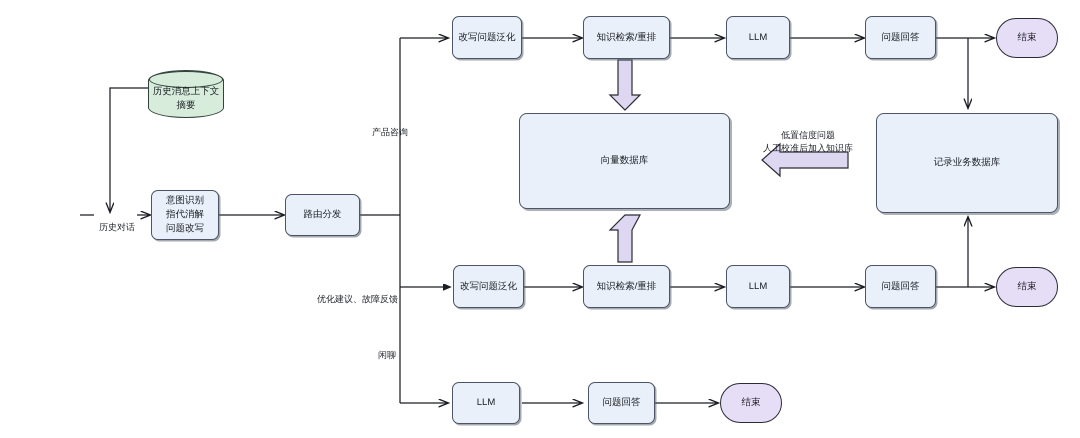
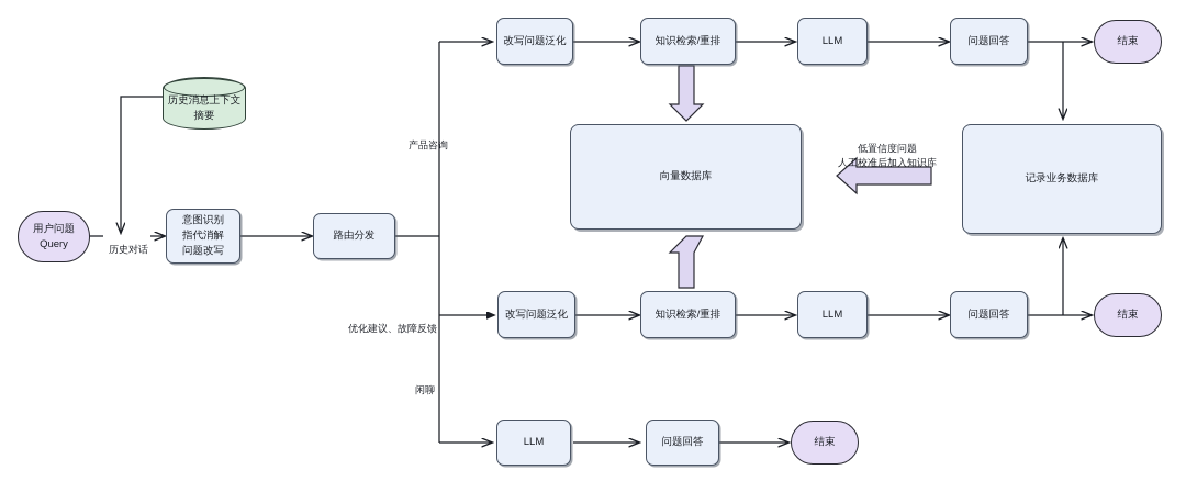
+ 用户问题
+ Query
  历史消息上下文
  摘要
  意图识别
  指代消解
  问题改写
  路由分发
  改写问题泛化
  知识检索/重排
  LLM
  问题回答
  结束
  改写问题泛化
  知识检索/重排
  LLM
  问题回答
  结束
  LLM
  问题回答
  结束
  向量数据库
  记录业务数据库
  历史对话
  产品咨询
  优化建议、故障反馈
  闲聊
  低置信度问题
  人工校准后加入知识库
